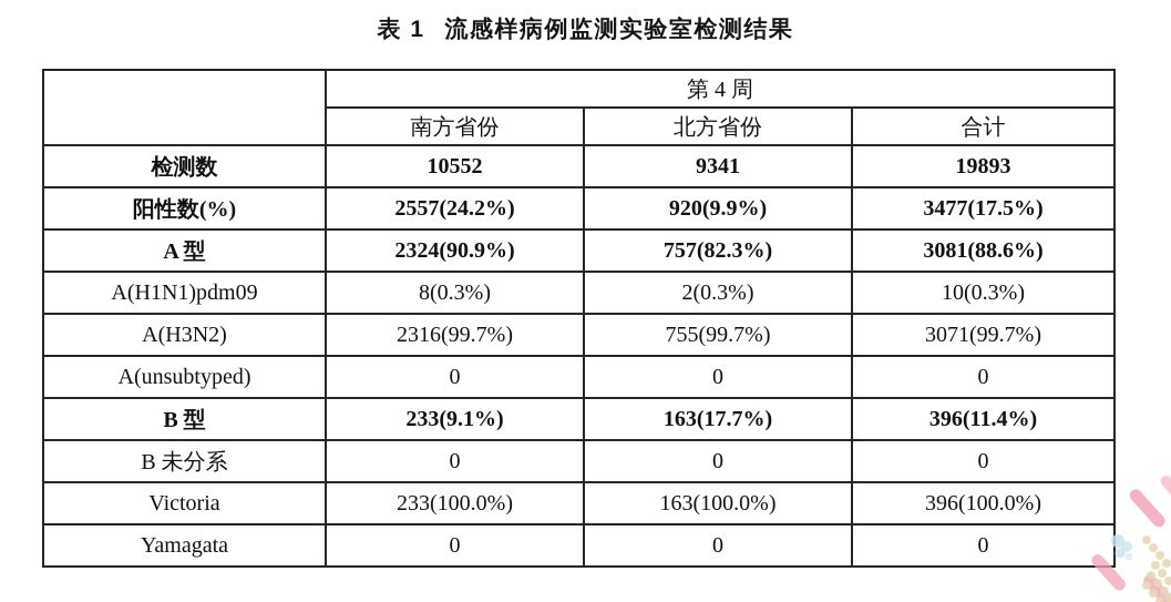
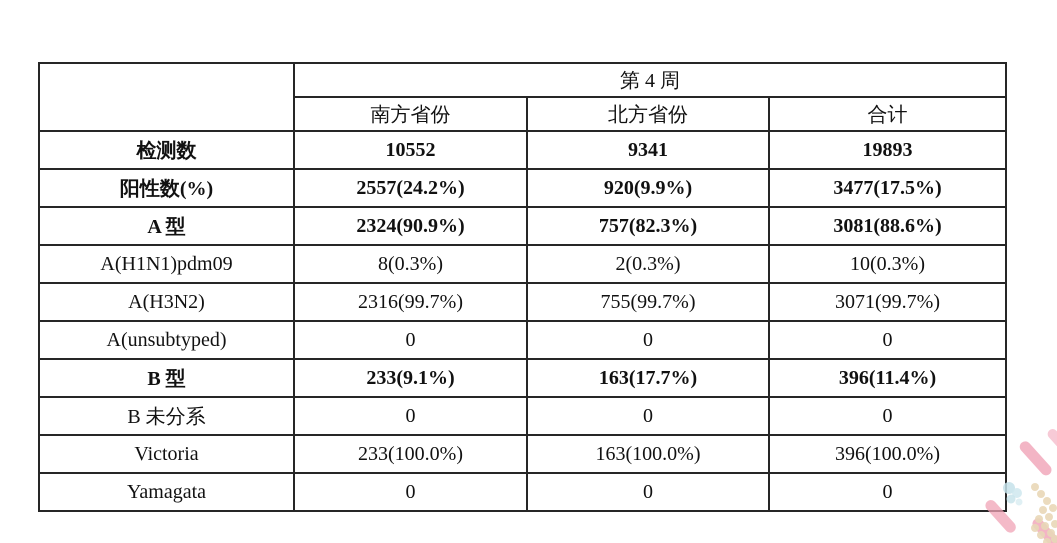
- 表 1 流感样病例监测实验室检测结果
  	第 4 周
  南方省份	北方省份	合计
  检测数	10552	9341	19893
  阳性数(%)	2557(24.2%)	920(9.9%)	3477(17.5%)
  A 型	2324(90.9%)	757(82.3%)	3081(88.6%)
  A(H1N1)pdm09	8(0.3%)	2(0.3%)	10(0.3%)
  A(H3N2)	2316(99.7%)	755(99.7%)	3071(99.7%)
  A(unsubtyped)	0	0	0
  B 型	233(9.1%)	163(17.7%)	396(11.4%)
  B 未分系	0	0	0
  Victoria	233(100.0%)	163(100.0%)	396(100.0%)
  Yamagata	0	0	0
